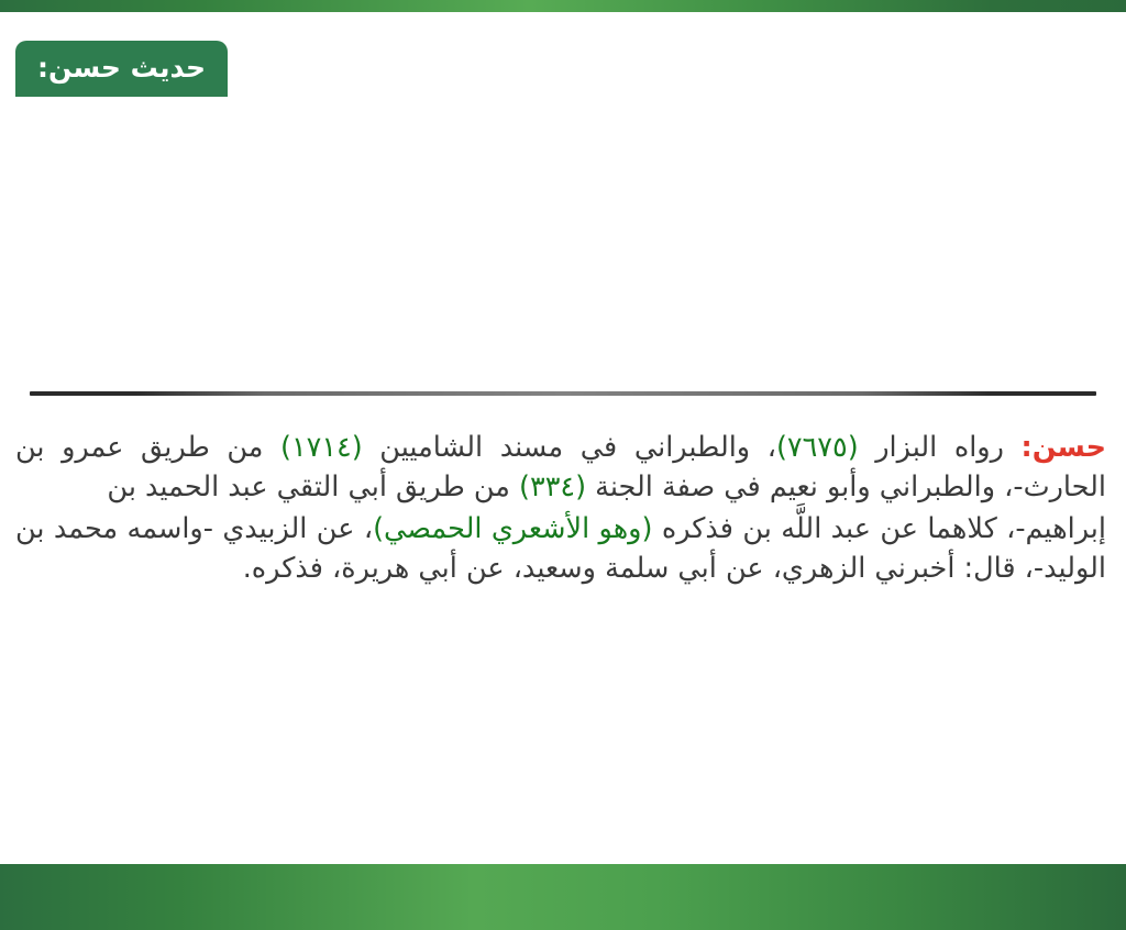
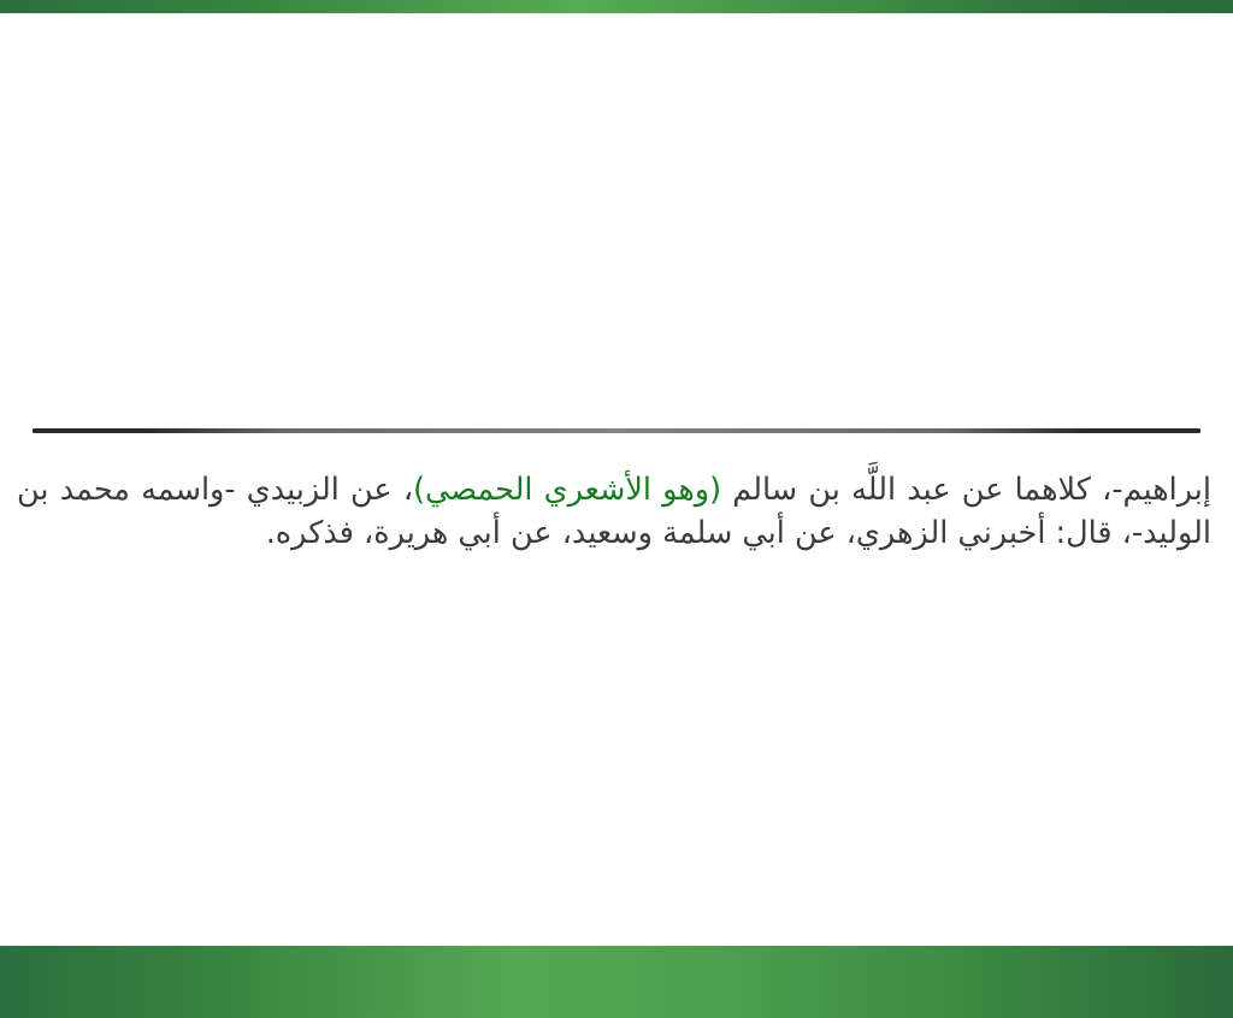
- حديث حسن:
- حسن: رواه البزار (٧٦٧٥)، والطبراني في مسند الشاميين (١٧١٤) من طريق عمرو بن الحارث-، والطبراني وأبو نعيم في صفة الجنة (٣٣٤) من طريق أبي التقي عبد الحميد بن
- إبراهيم-، كلاهما عن عبد اللَّه بن فذكره (وهو الأشعري الحمصي)، عن الزبيدي -واسمه محمد بن الوليد-، قال: أخبرني الزهري، عن أبي سلمة وسعيد، عن أبي هريرة، فذكره.
+ إبراهيم-، كلاهما عن عبد اللَّه بن سالم (وهو الأشعري الحمصي)، عن الزبيدي -واسمه محمد بن الوليد-، قال: أخبرني الزهري، عن أبي سلمة وسعيد، عن أبي هريرة، فذكره.
